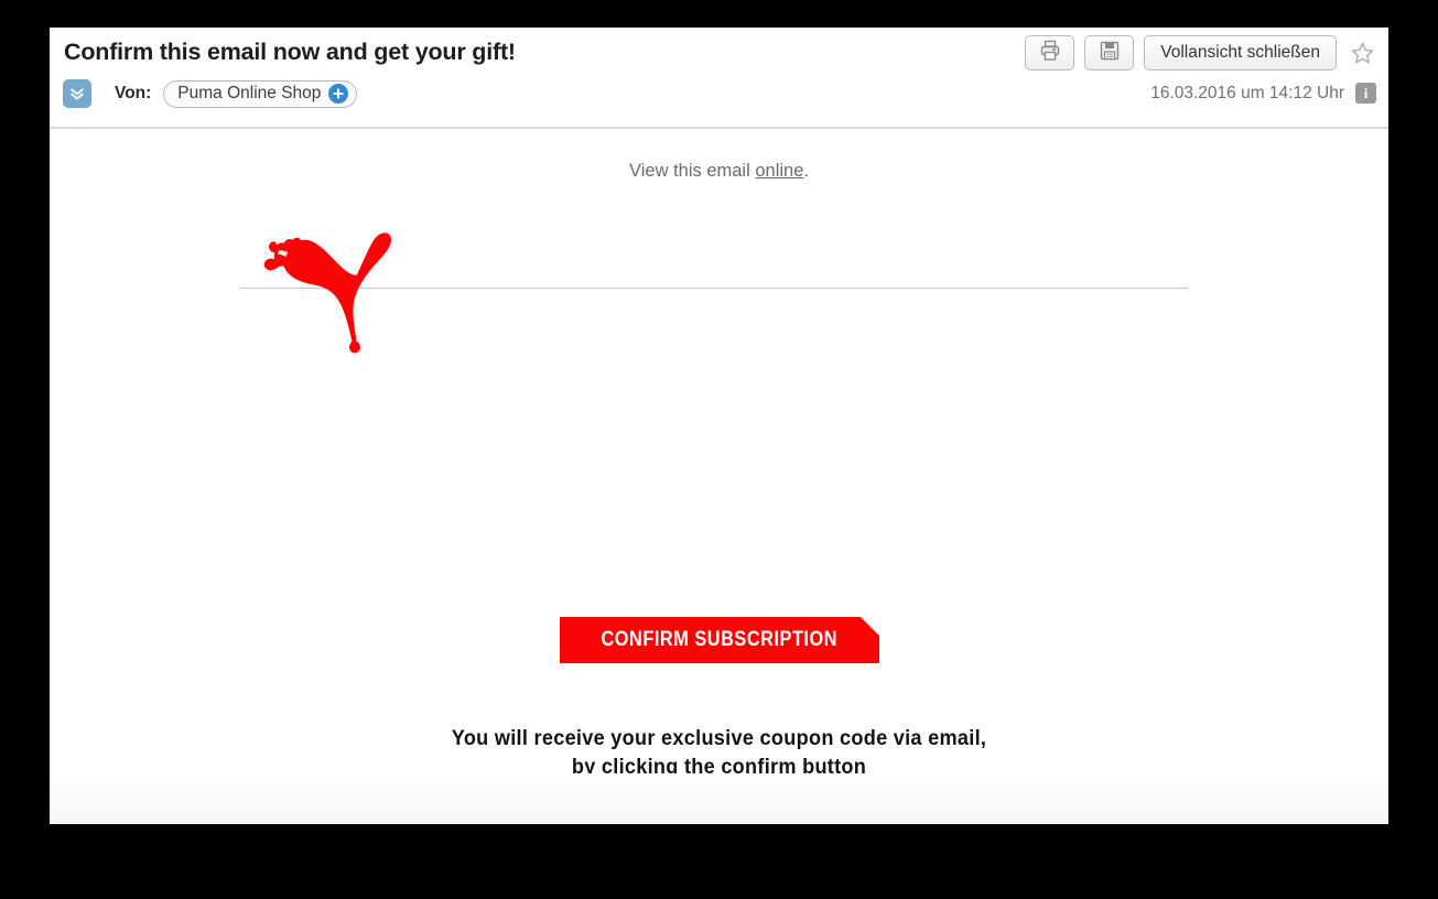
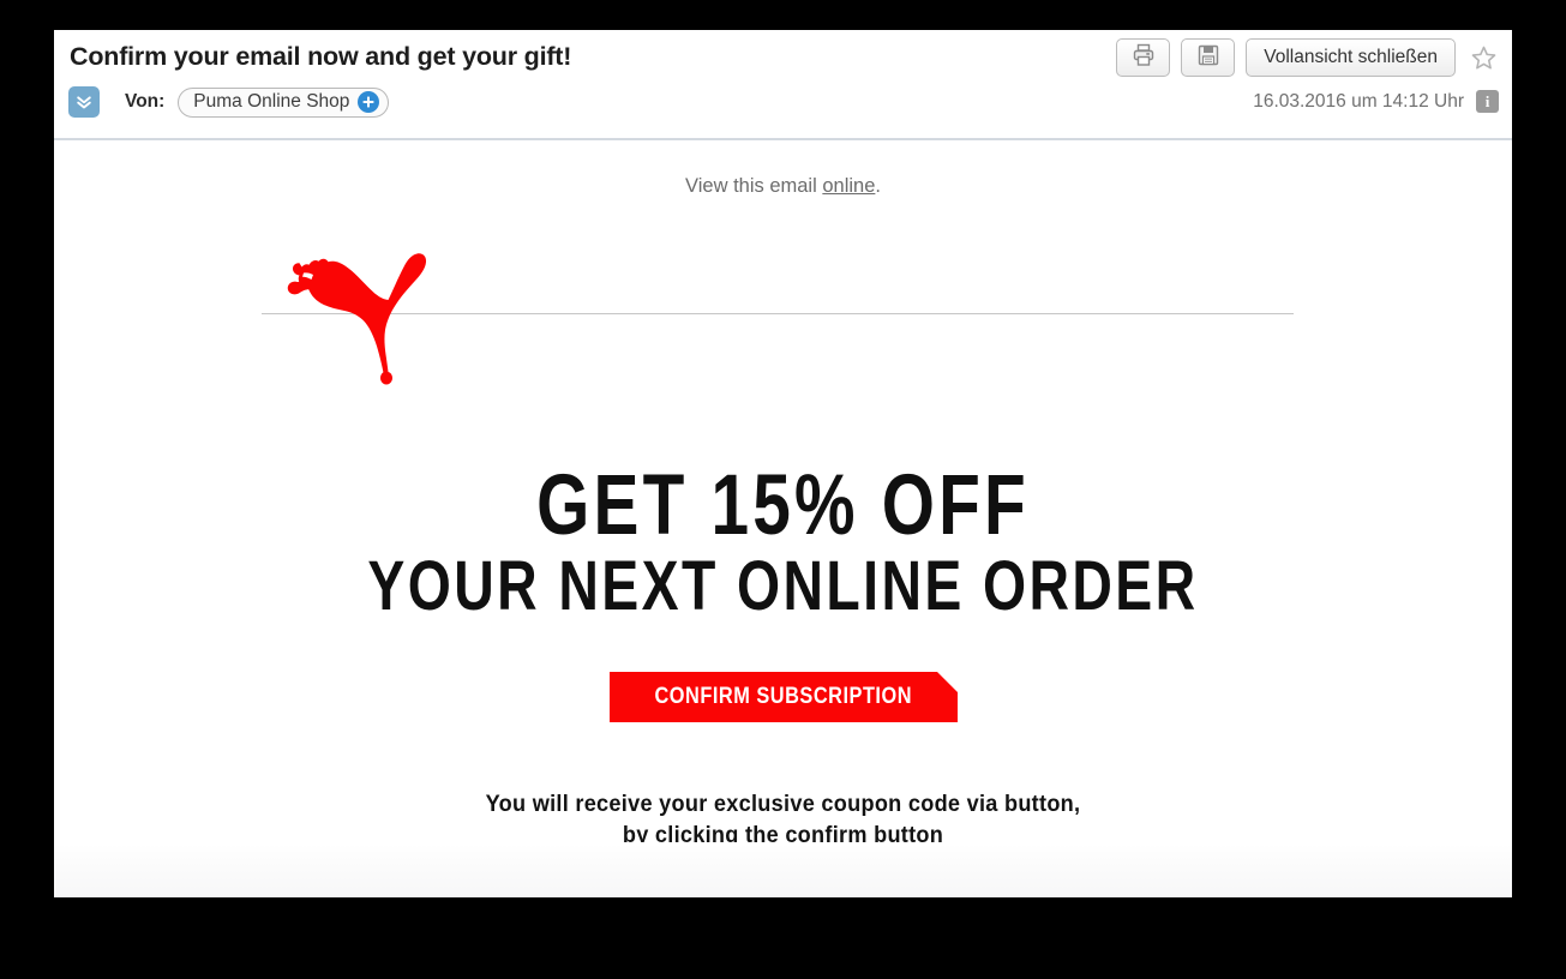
- Confirm this email now and get your gift!
+ Confirm your email now and get your gift!
  Von:
  Puma Online Shop
  Vollansicht schließen
  16.03.2016 um 14:12 Uhr
  i
  View this email online.
+ GET 15% OFF
+ YOUR NEXT ONLINE ORDER
  CONFIRM SUBSCRIPTION
- You will receive your exclusive coupon code via email,
+ You will receive your exclusive coupon code via button,
  by clicking the confirm button
